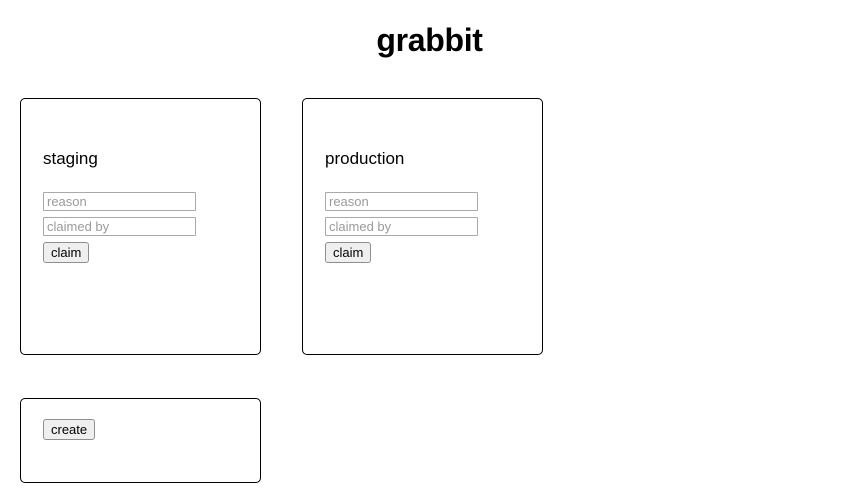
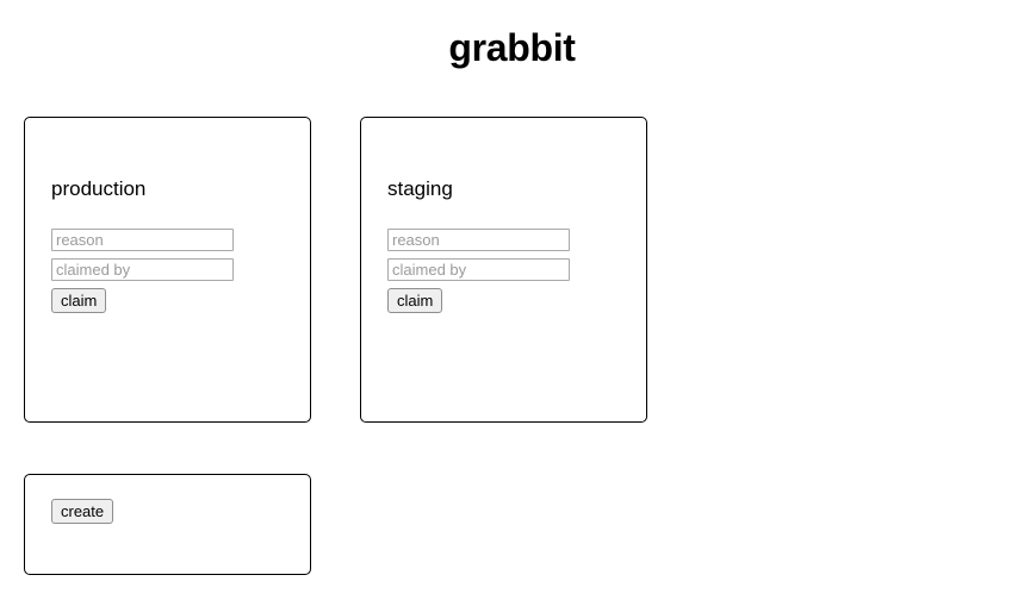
  grabbit
- staging
+ production
  reason
  claimed by
  claim
- production
+ staging
  reason
  claimed by
  claim
  create
